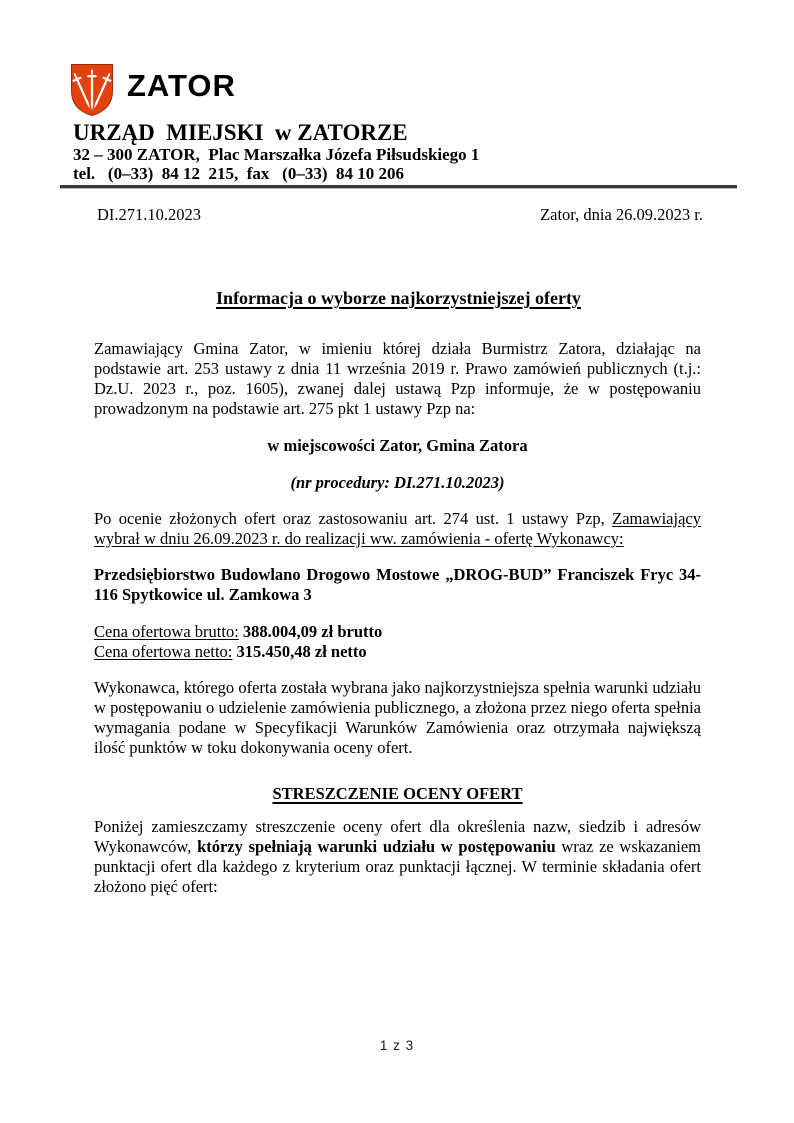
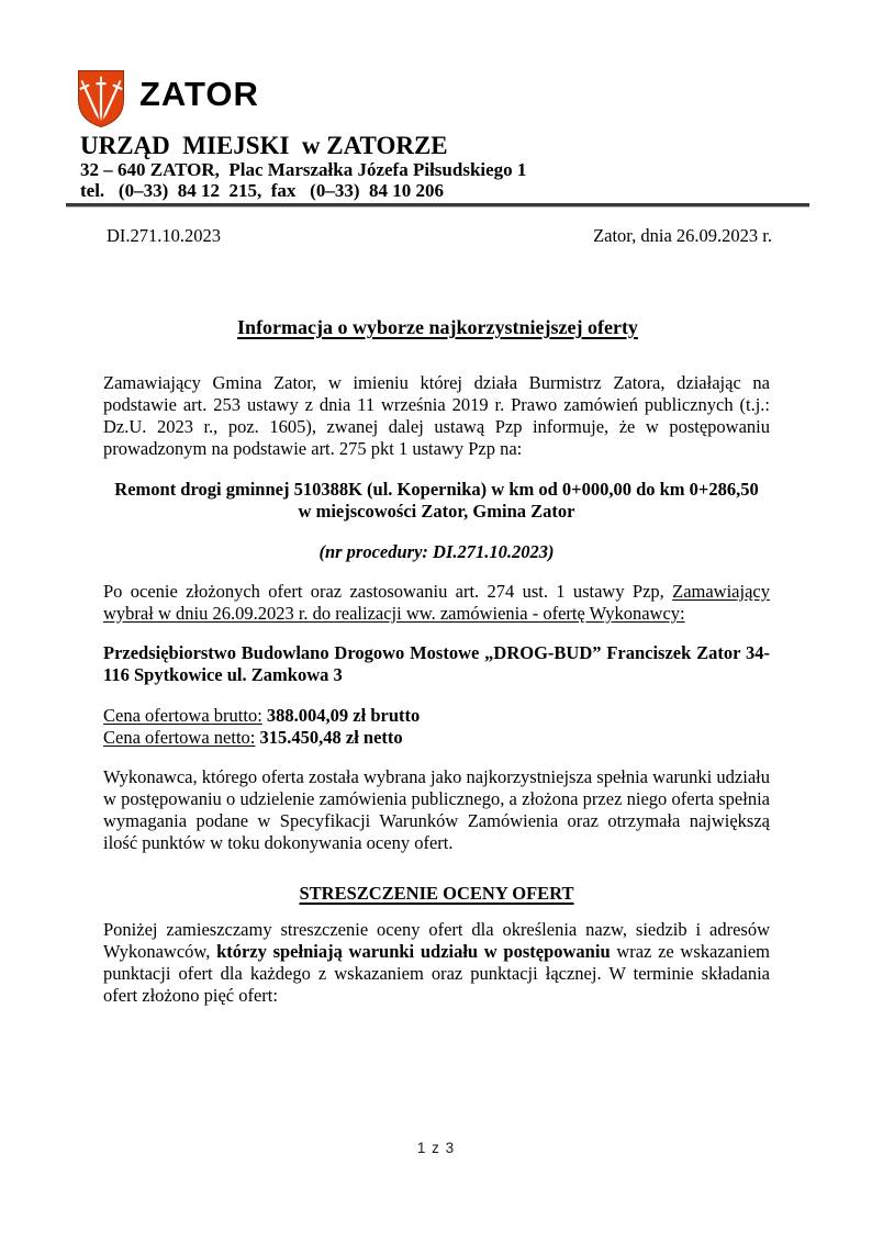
  ZATOR
  URZĄD MIEJSKI w ZATORZE
- 32 – 300 ZATOR, Plac Marszałka Józefa Piłsudskiego 1
+ 32 – 640 ZATOR, Plac Marszałka Józefa Piłsudskiego 1
  tel. (0–33) 84 12 215, fax (0–33) 84 10 206
  DI.271.10.2023
  Zator, dnia 26.09.2023 r.
  Informacja o wyborze najkorzystniejszej oferty
  Zamawiający Gmina Zator, w imieniu której działa Burmistrz Zatora, działając na podstawie art. 253 ustawy z dnia 11 września 2019 r. Prawo zamówień publicznych (t.j.: Dz.U. 2023 r., poz. 1605), zwanej dalej ustawą Pzp informuje, że w postępowaniu prowadzonym na podstawie art. 275 pkt 1 ustawy Pzp na:
+ Remont drogi gminnej 510388K (ul. Kopernika) w km od 0+000,00 do km 0+286,50
- w miejscowości Zator, Gmina Zatora
+ w miejscowości Zator, Gmina Zator
  (nr procedury: DI.271.10.2023)
  Po ocenie złożonych ofert oraz zastosowaniu art. 274 ust. 1 ustawy Pzp, Zamawiający wybrał w dniu 26.09.2023 r. do realizacji ww. zamówienia - ofertę Wykonawcy:
- Przedsiębiorstwo Budowlano Drogowo Mostowe „DROG-BUD” Franciszek Fryc 34-116 Spytkowice ul. Zamkowa 3
+ Przedsiębiorstwo Budowlano Drogowo Mostowe „DROG-BUD” Franciszek Zator 34-116 Spytkowice ul. Zamkowa 3
  Cena ofertowa brutto: 388.004,09 zł brutto
  Cena ofertowa netto: 315.450,48 zł netto
  Wykonawca, którego oferta została wybrana jako najkorzystniejsza spełnia warunki udziału w postępowaniu o udzielenie zamówienia publicznego, a złożona przez niego oferta spełnia wymagania podane w Specyfikacji Warunków Zamówienia oraz otrzymała największą ilość punktów w toku dokonywania oceny ofert.
  STRESZCZENIE OCENY OFERT
- Poniżej zamieszczamy streszczenie oceny ofert dla określenia nazw, siedzib i adresów Wykonawców, którzy spełniają warunki udziału w postępowaniu wraz ze wskazaniem punktacji ofert dla każdego z kryterium oraz punktacji łącznej. W terminie składania ofert złożono pięć ofert:
+ Poniżej zamieszczamy streszczenie oceny ofert dla określenia nazw, siedzib i adresów Wykonawców, którzy spełniają warunki udziału w postępowaniu wraz ze wskazaniem punktacji ofert dla każdego z wskazaniem oraz punktacji łącznej. W terminie składania ofert złożono pięć ofert:
  1 z 3
